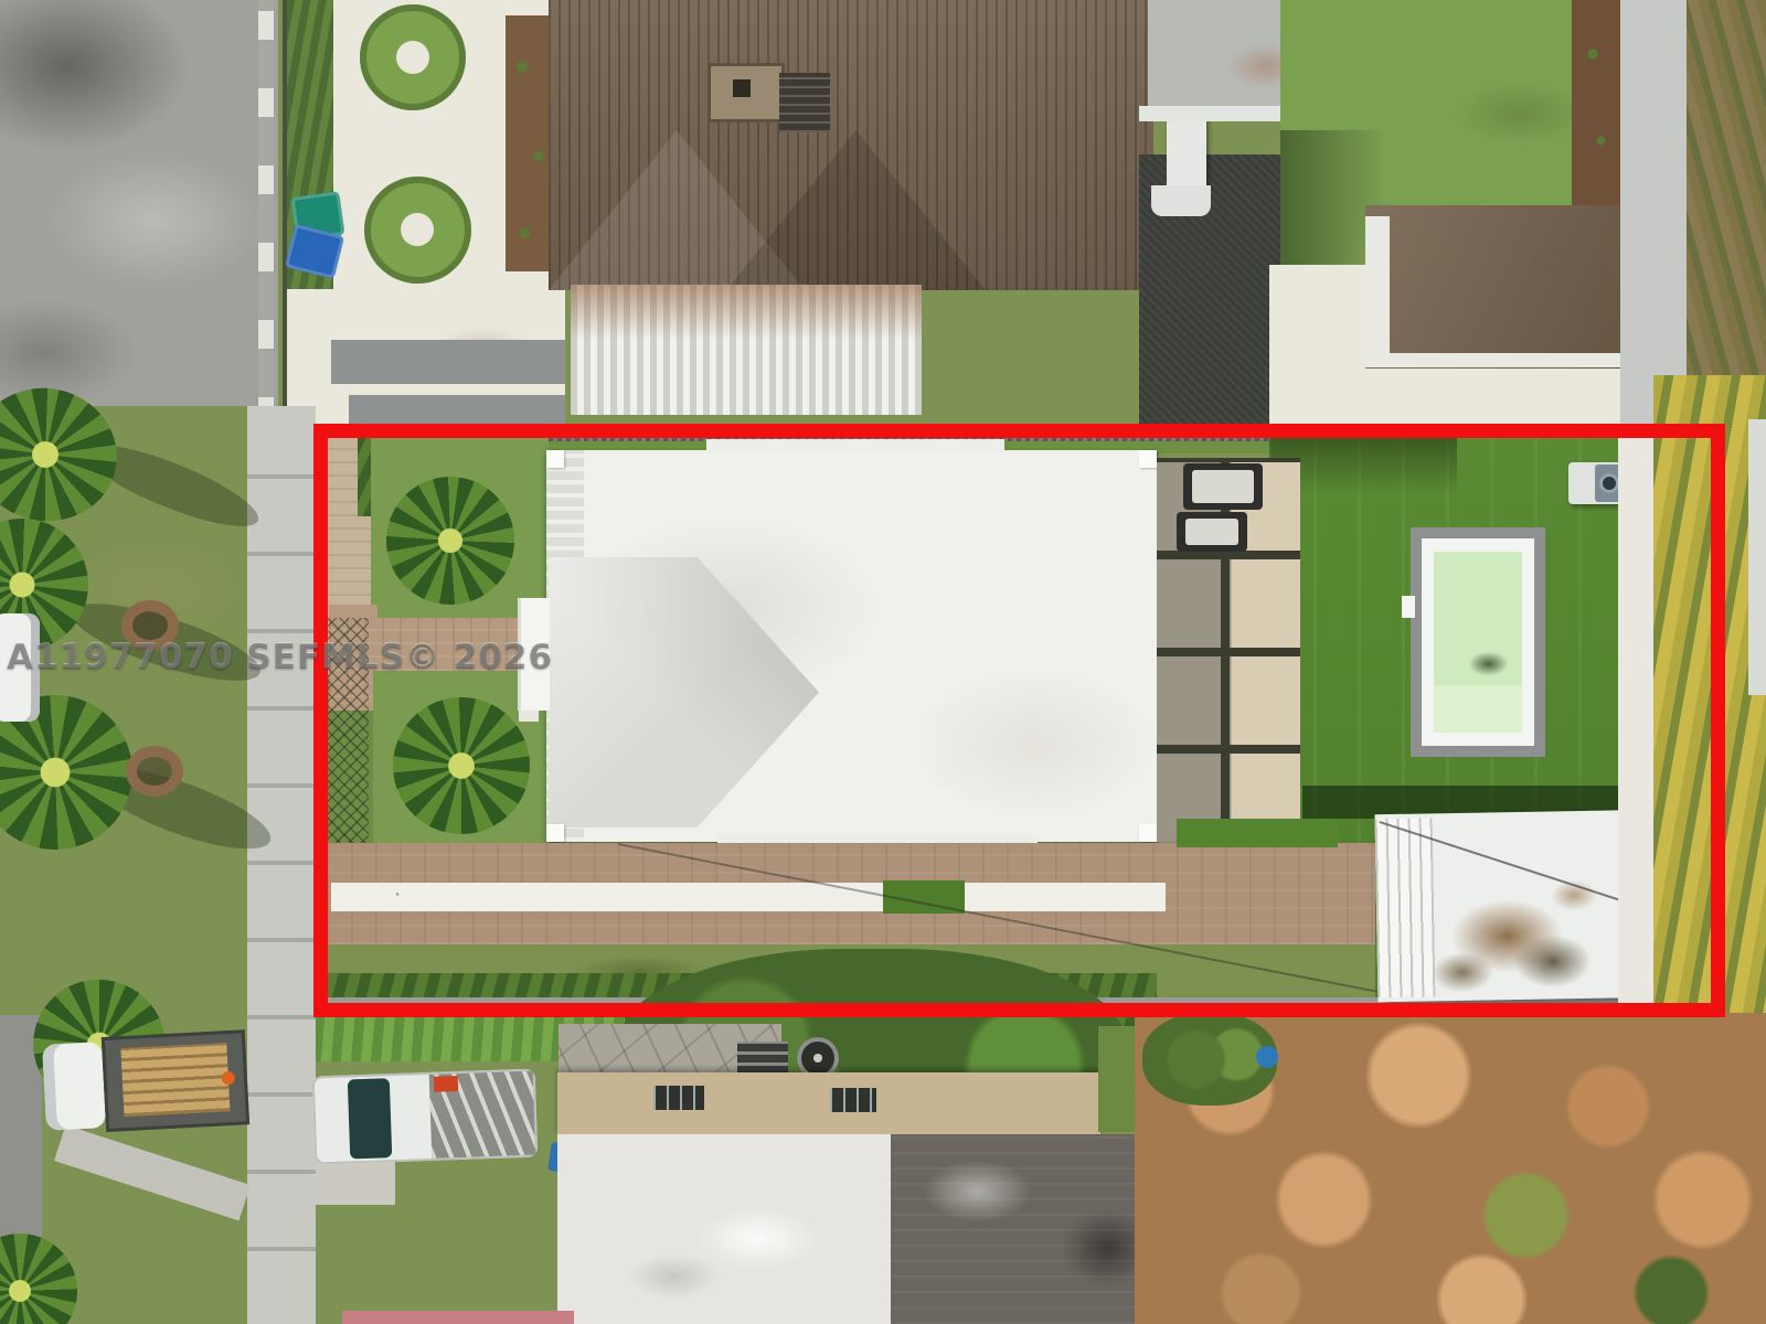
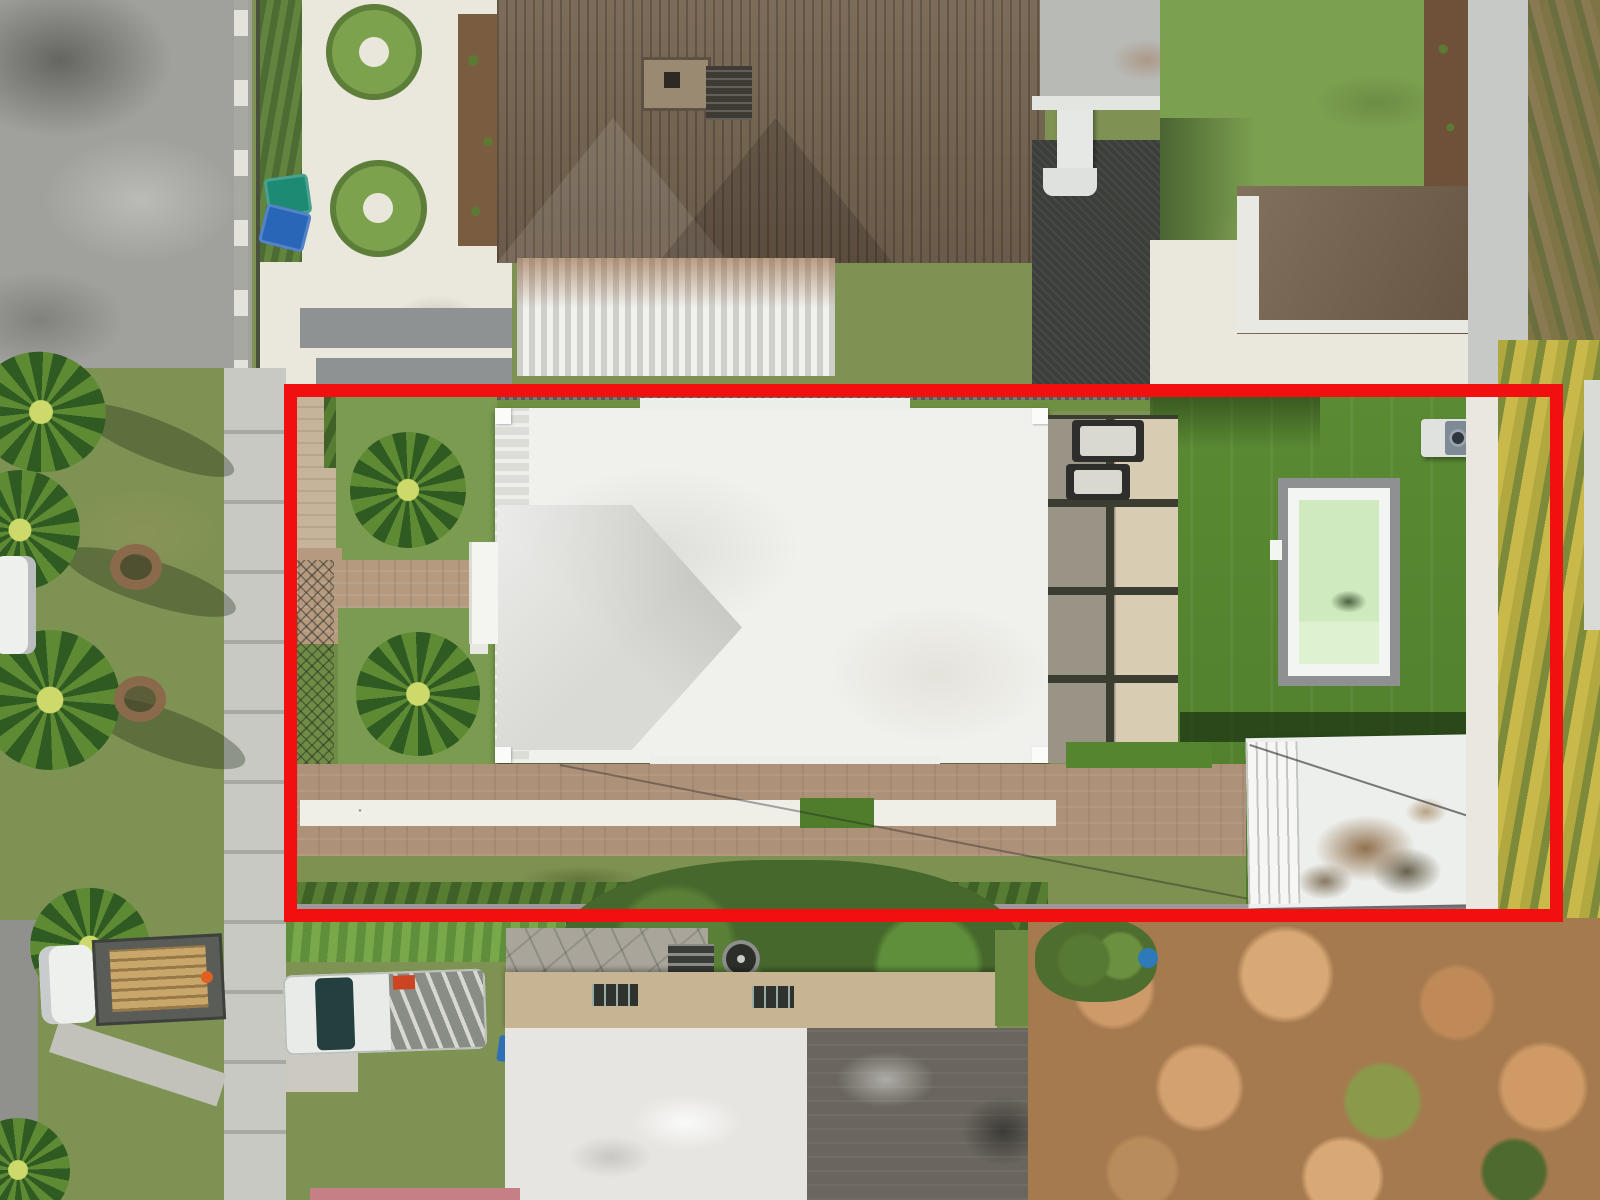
- A11977070 SEFMLS© 2026
